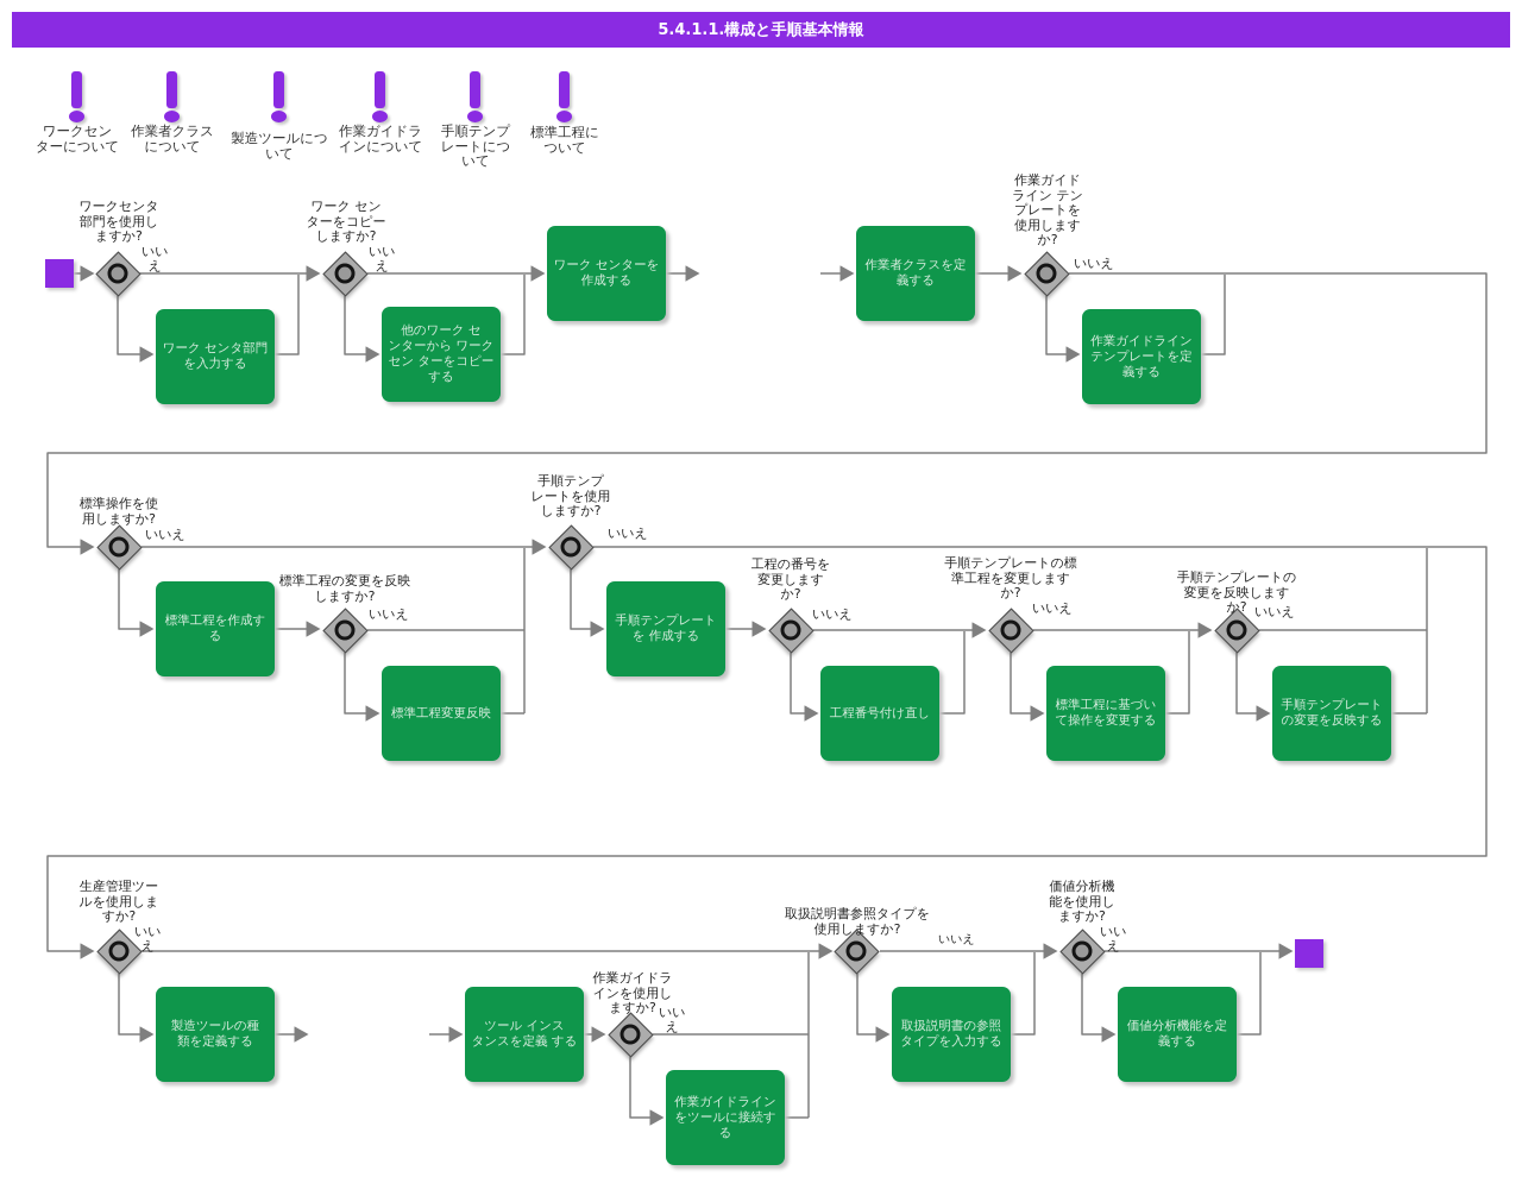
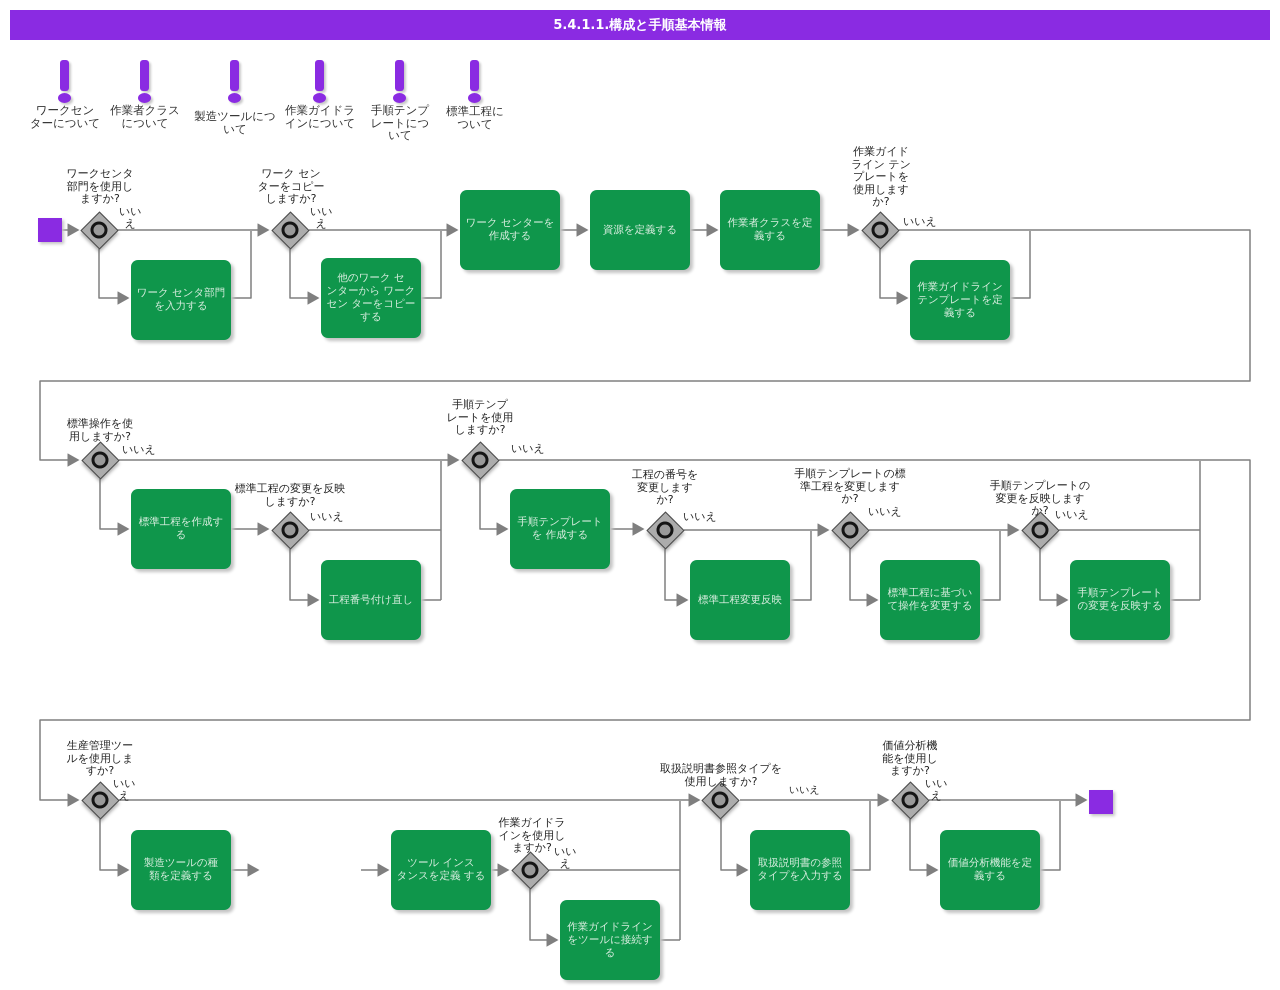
  5.4.1.1.構成と手順基本情報
  ワークセン
  ターについて
  作業者クラス
  について
  製造ツールにつ
  いて
  作業ガイドラ
  インについて
  手順テンプ
  レートにつ
  いて
  標準工程に
  ついて
  ワークセンタ
  部門を使用し
  ますか?
  ワーク セン
  ターをコピー
  しますか?
  作業ガイド
  ライン テン
  プレートを
  使用します
  か?
  標準操作を使
  用しますか?
  標準工程の変更を反映
  しますか?
  手順テンプ
  レートを使用
  しますか?
  工程の番号を
  変更します
  か?
  手順テンプレートの標
  準工程を変更します
  か?
  手順テンプレートの
  変更を反映します
  か?
  生産管理ツー
  ルを使用しま
  すか?
  作業ガイドラ
  インを使用し
  ますか?
  取扱説明書参照タイプを
  使用しますか?
  価値分析機
  能を使用し
  ますか?
  いい
  え
  いい
  え
  いいえ
  いいえ
  いいえ
  いいえ
  いいえ
  いいえ
  いいえ
  いい
  え
  いい
  え
  いいえ
  いい
  え
  ワーク センタ部門
  を入力する
  他のワーク セ
  ンターから ワーク
  セン ターをコピー
  する
  ワーク センターを
  作成する
+ 資源を定義する
  作業者クラスを定
  義する
  作業ガイドライン
  テンプレートを定
  義する
  標準工程を作成す
  る
- 標準工程変更反映
+ 工程番号付け直し
  手順テンプレート
  を 作成する
- 工程番号付け直し
+ 標準工程変更反映
  標準工程に基づい
  て操作を変更する
  手順テンプレート
  の変更を反映する
  製造ツールの種
  類を定義する
  ツール インス
  タンスを定義 する
  作業ガイドライン
  をツールに接続す
  る
  取扱説明書の参照
  タイプを入力する
  価値分析機能を定
  義する
